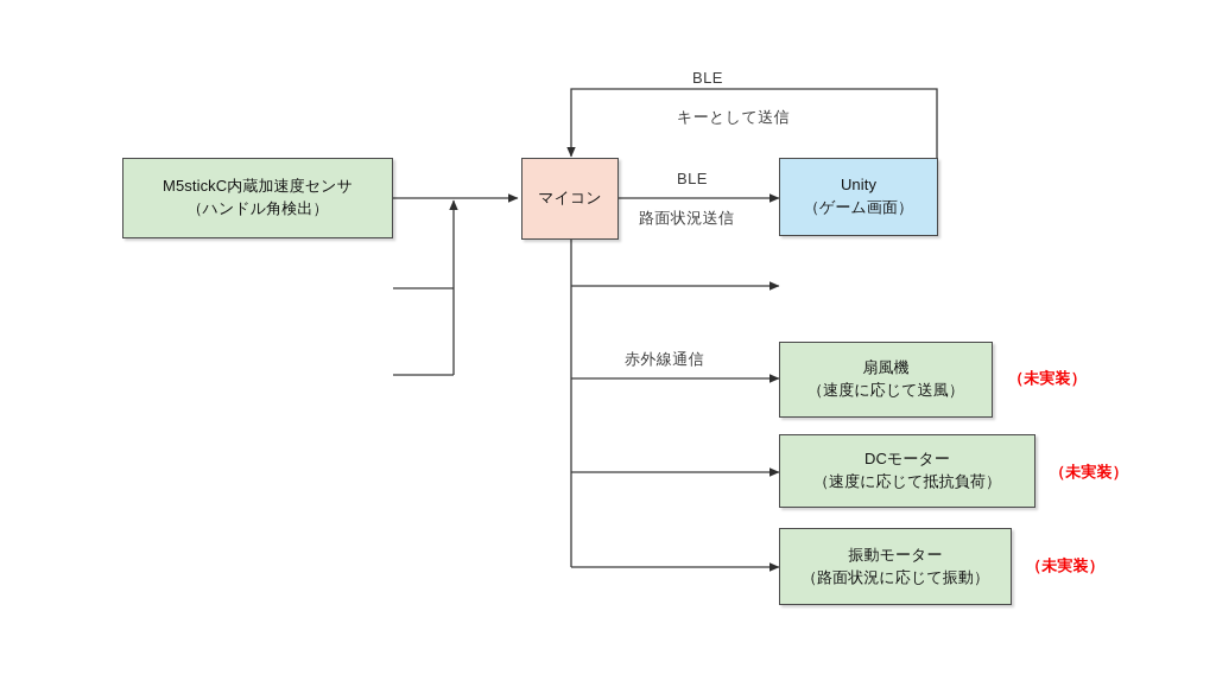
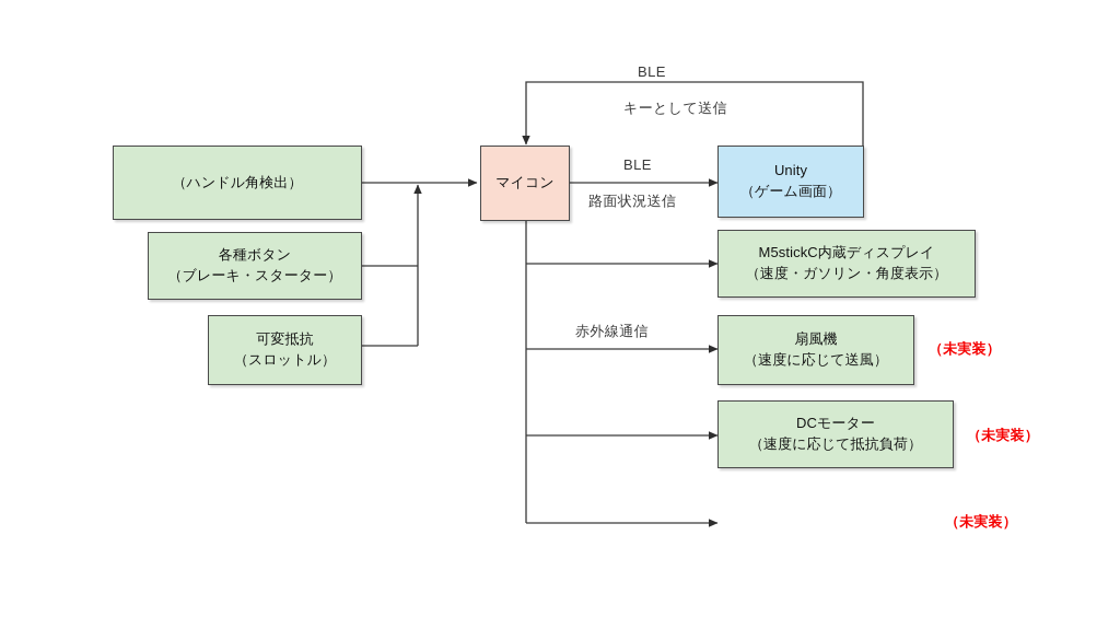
- M5stickC内蔵加速度センサ
  （ハンドル角検出）
+ 各種ボタン
+ （ブレーキ・スターター）
+ 可変抵抗
+ （スロットル）
  マイコン
  Unity
  （ゲーム画面）
+ M5stickC内蔵ディスプレイ
+ （速度・ガソリン・角度表示）
  扇風機
  （速度に応じて送風）
  DCモーター
  （速度に応じて抵抗負荷）
- 振動モーター
- （路面状況に応じて振動）
  BLE
  キーとして送信
  BLE
  路面状況送信
  赤外線通信
  （未実装）
  （未実装）
  （未実装）
